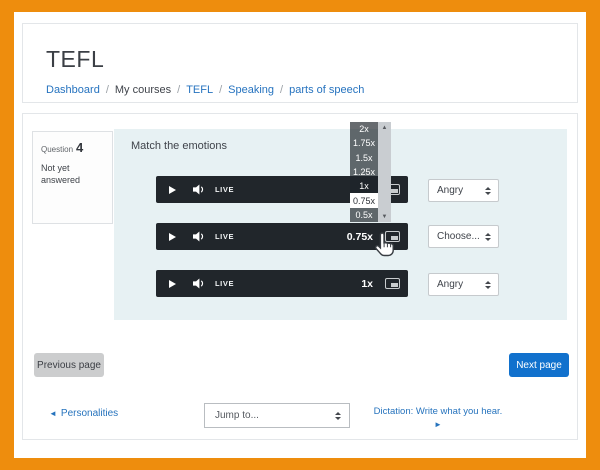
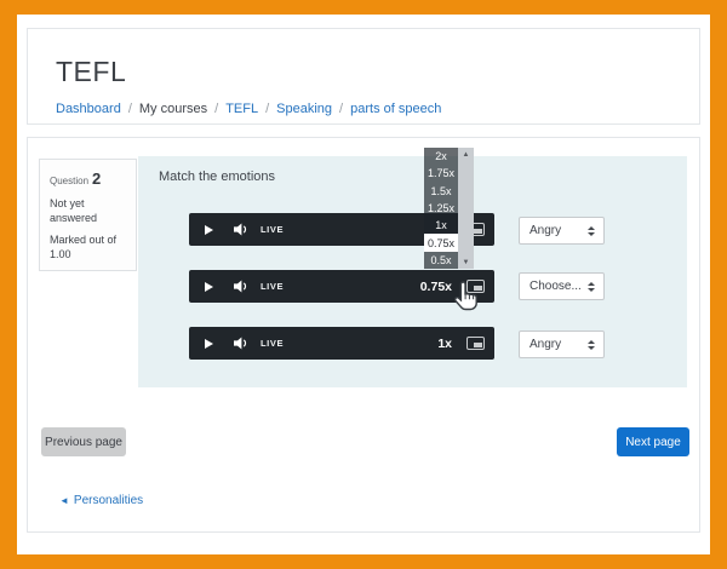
  TEFL
  Dashboard
  /
  My courses
  /
  TEFL
  /
  Speaking
  /
  parts of speech
- Question 4
+ Question 2
  Not yet answered
+ Marked out of 1.00
  Match the emotions
  LIVE
  LIVE
  0.75x
  LIVE
  1x
  Angry
  Choose...
  Angry
  Previous page
  Next page
  ◄
  Personalities
- Jump to...
- Dictation: Write what you hear.
- ►
  2x
  1.75x
  1.5x
  1.25x
  1x
  0.75x
  0.5x
